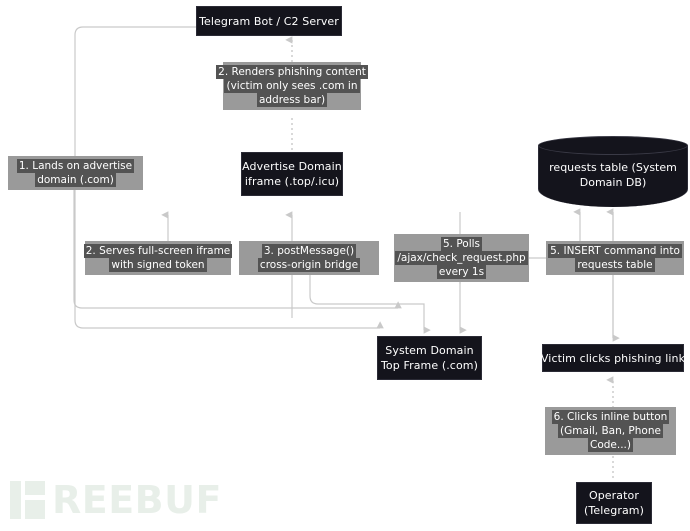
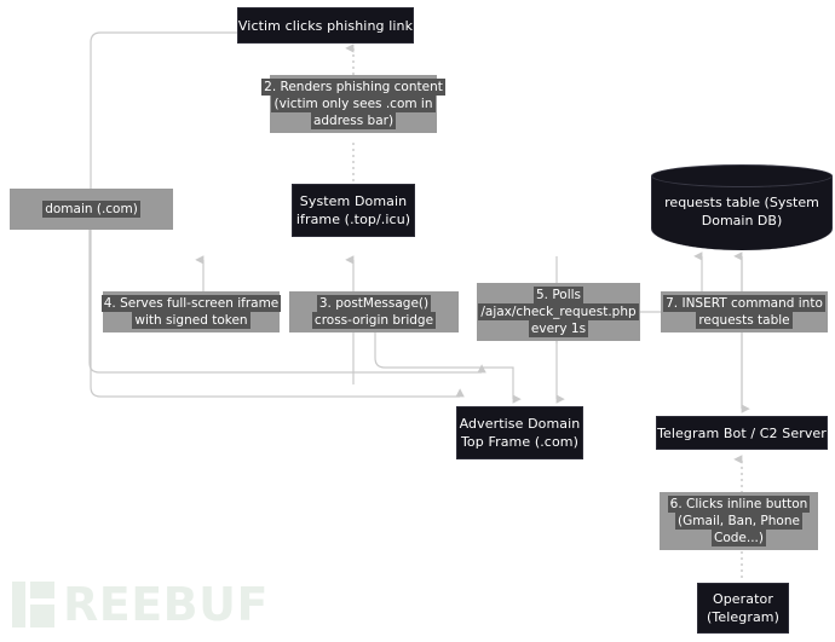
- Telegram Bot / C2 Server
+ Victim clicks phishing link
- Advertise Domain
+ System Domain
  iframe (.top/.icu)
  requests table (System Domain DB)
- System Domain
+ Advertise Domain
  Top Frame (.com)
- Victim clicks phishing link
+ Telegram Bot / C2 Server
  Operator
  (Telegram)
  2. Renders phishing content
  (victim only sees .com in
  address bar)
- 1. Lands on advertise
  domain (.com)
- 2. Serves full-screen iframe
+ 4. Serves full-screen iframe
  with signed token
  3. postMessage()
  cross-origin bridge
  5. Polls
  /ajax/check_request.php
  every 1s
- 5. INSERT command into
+ 7. INSERT command into
  requests table
  6. Clicks inline button
  (Gmail, Ban, Phone
  Code...)
